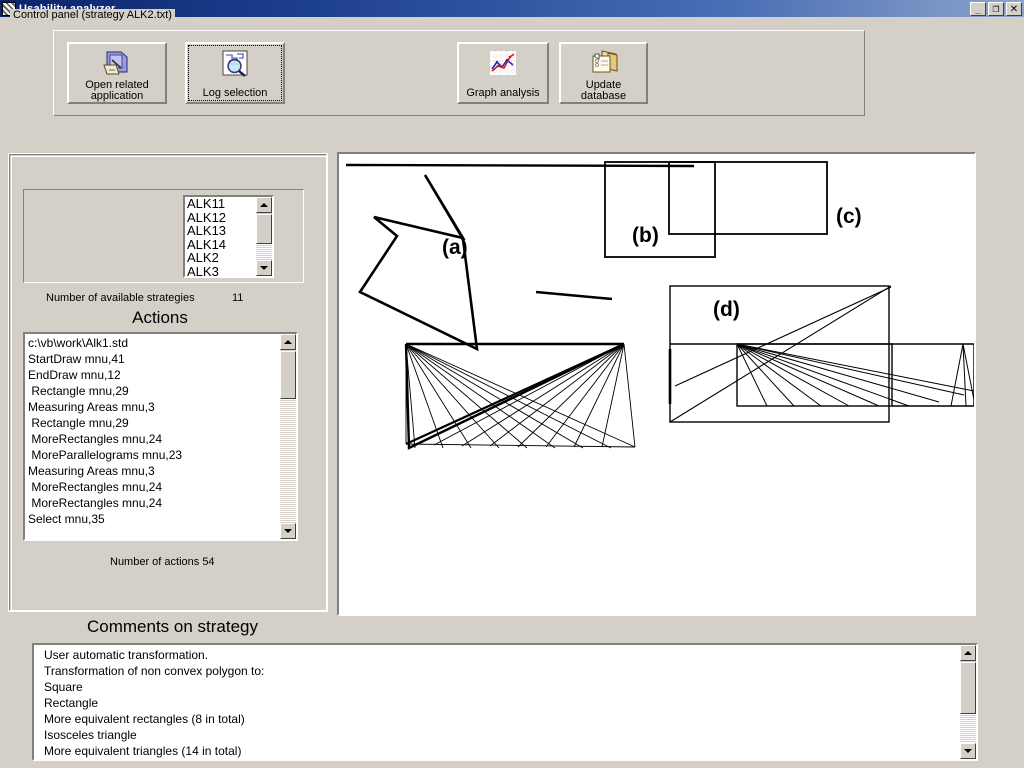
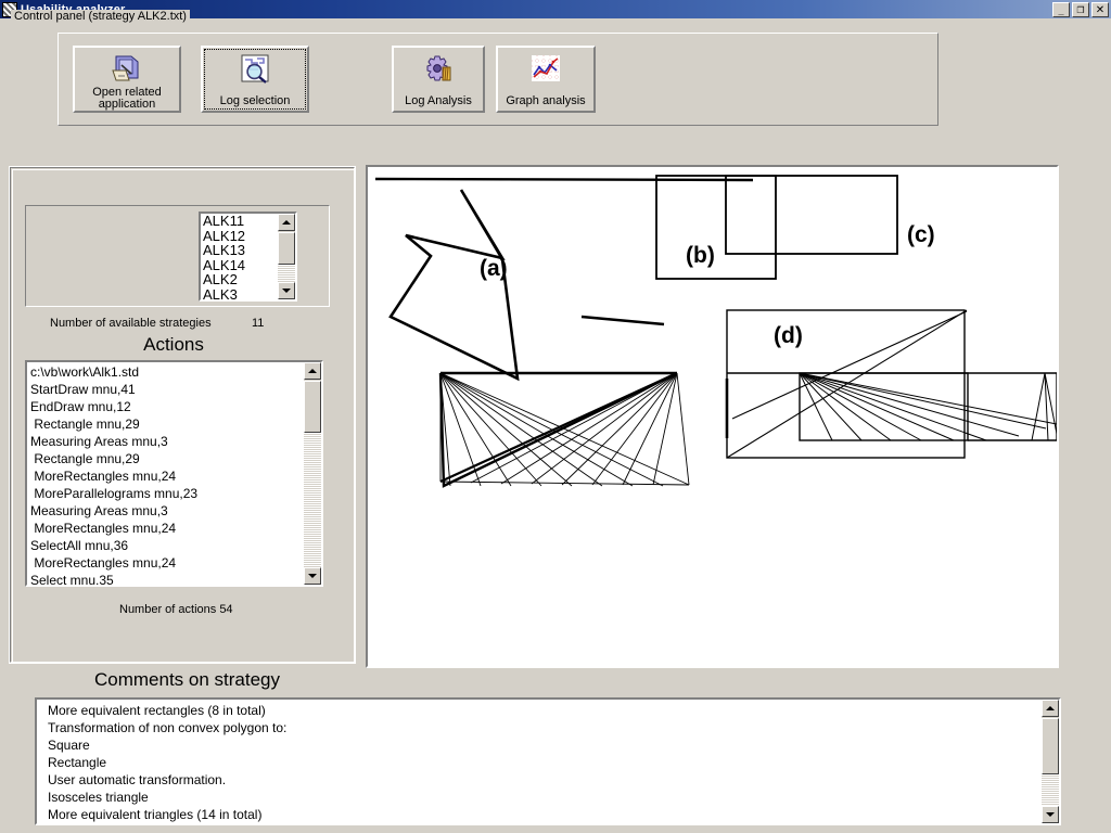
  _
  ❐
  ✕
  Open related
  application
  Log selection
+ Log Analysis
  Graph analysis
- Update
- database
  Control panel (strategy ALK2.txt)
  ALK11
  ALK12
  ALK13
  ALK14
  ALK2
  ALK3
  Number of available strategies
  11
  Actions
  c:\vb\work\Alk1.std
  StartDraw mnu,41
  EndDraw mnu,12
  Rectangle mnu,29
  Measuring Areas mnu,3
  Rectangle mnu,29
  MoreRectangles mnu,24
  MoreParallelograms mnu,23
  Measuring Areas mnu,3
  MoreRectangles mnu,24
+ SelectAll mnu,36
  MoreRectangles mnu,24
  Select mnu,35
  Number of actions 54
  Comments on strategy
- User automatic transformation.
+ More equivalent rectangles (8 in total)
  Transformation of non convex polygon to:
  Square
  Rectangle
- More equivalent rectangles (8 in total)
+ User automatic transformation.
  Isosceles triangle
  More equivalent triangles (14 in total)
  (a)
  (b)
  (c)
  (d)
